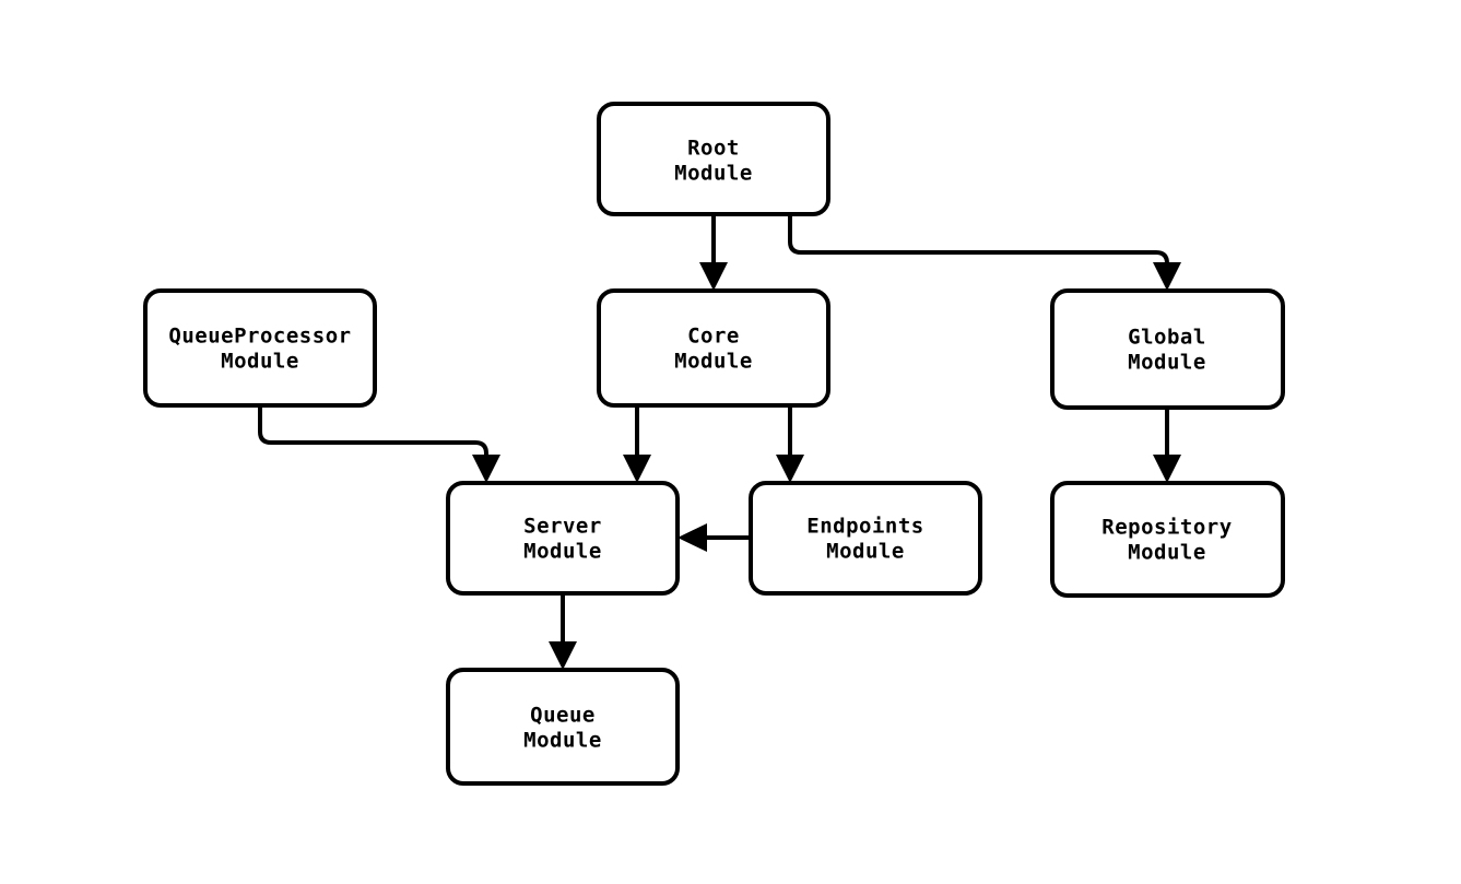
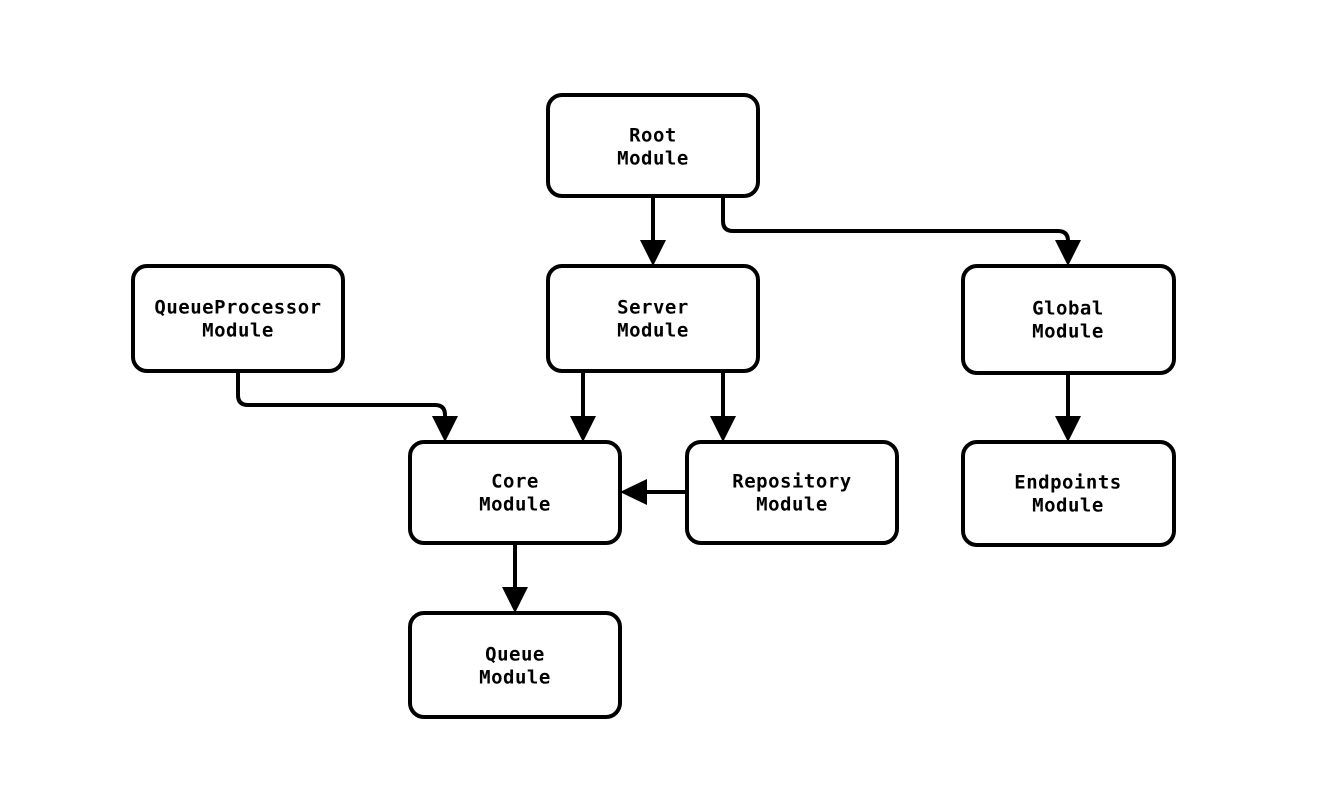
  Root
  Module
  QueueProcessor
  Module
- Core
+ Server
  Module
  Global
  Module
- Server
+ Core
  Module
- Endpoints
+ Repository
  Module
- Repository
+ Endpoints
  Module
  Queue
  Module
